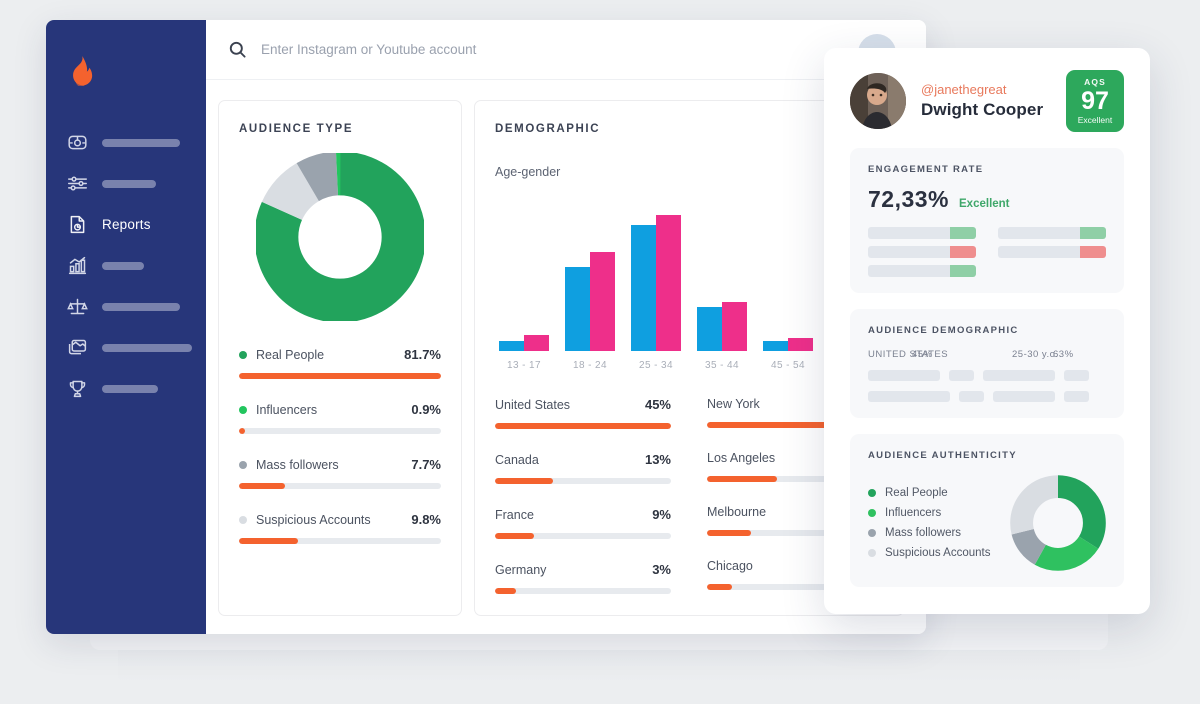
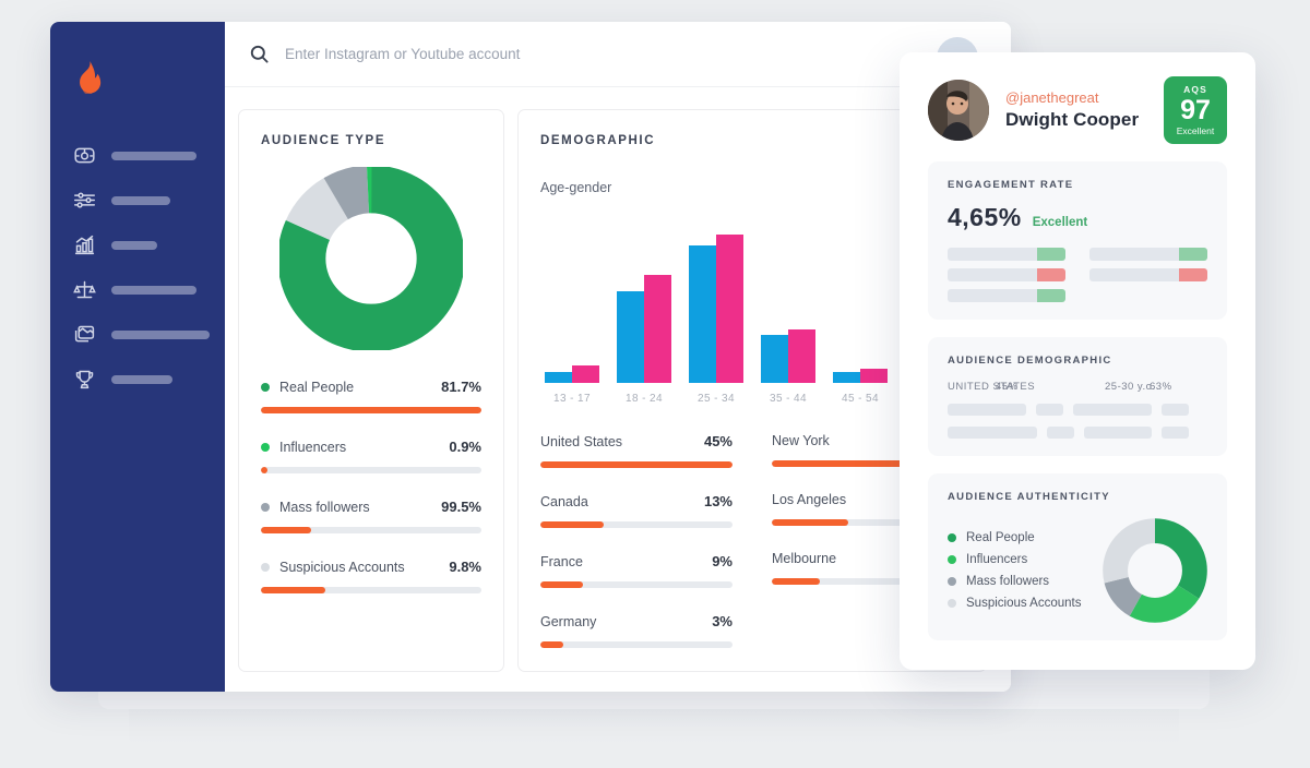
- Reports
  Enter Instagram or Youtube account
  AUDIENCE TYPE
  Real People
  81.7%
  Influencers
  0.9%
  Mass followers
- 7.7%
+ 99.5%
  Suspicious Accounts
  9.8%
  DEMOGRAPHIC
  Age-gender
  13 - 17
  18 - 24
  25 - 34
  35 - 44
  45 - 54
  United States
  45%
  Canada
  13%
  France
  9%
  Germany
  3%
  New York
  Los Angeles
  Melbourne
- Chicago
  @janethegreat
  Dwight Cooper
  AQS
  97
  Excellent
  ENGAGEMENT RATE
- 72,33%
+ 4,65%
  Excellent
  AUDIENCE DEMOGRAPHIC
  UNITED STATES
  45%
  25-30 y.o.
  63%
  AUDIENCE AUTHENTICITY
  Real People
  Influencers
  Mass followers
  Suspicious Accounts
